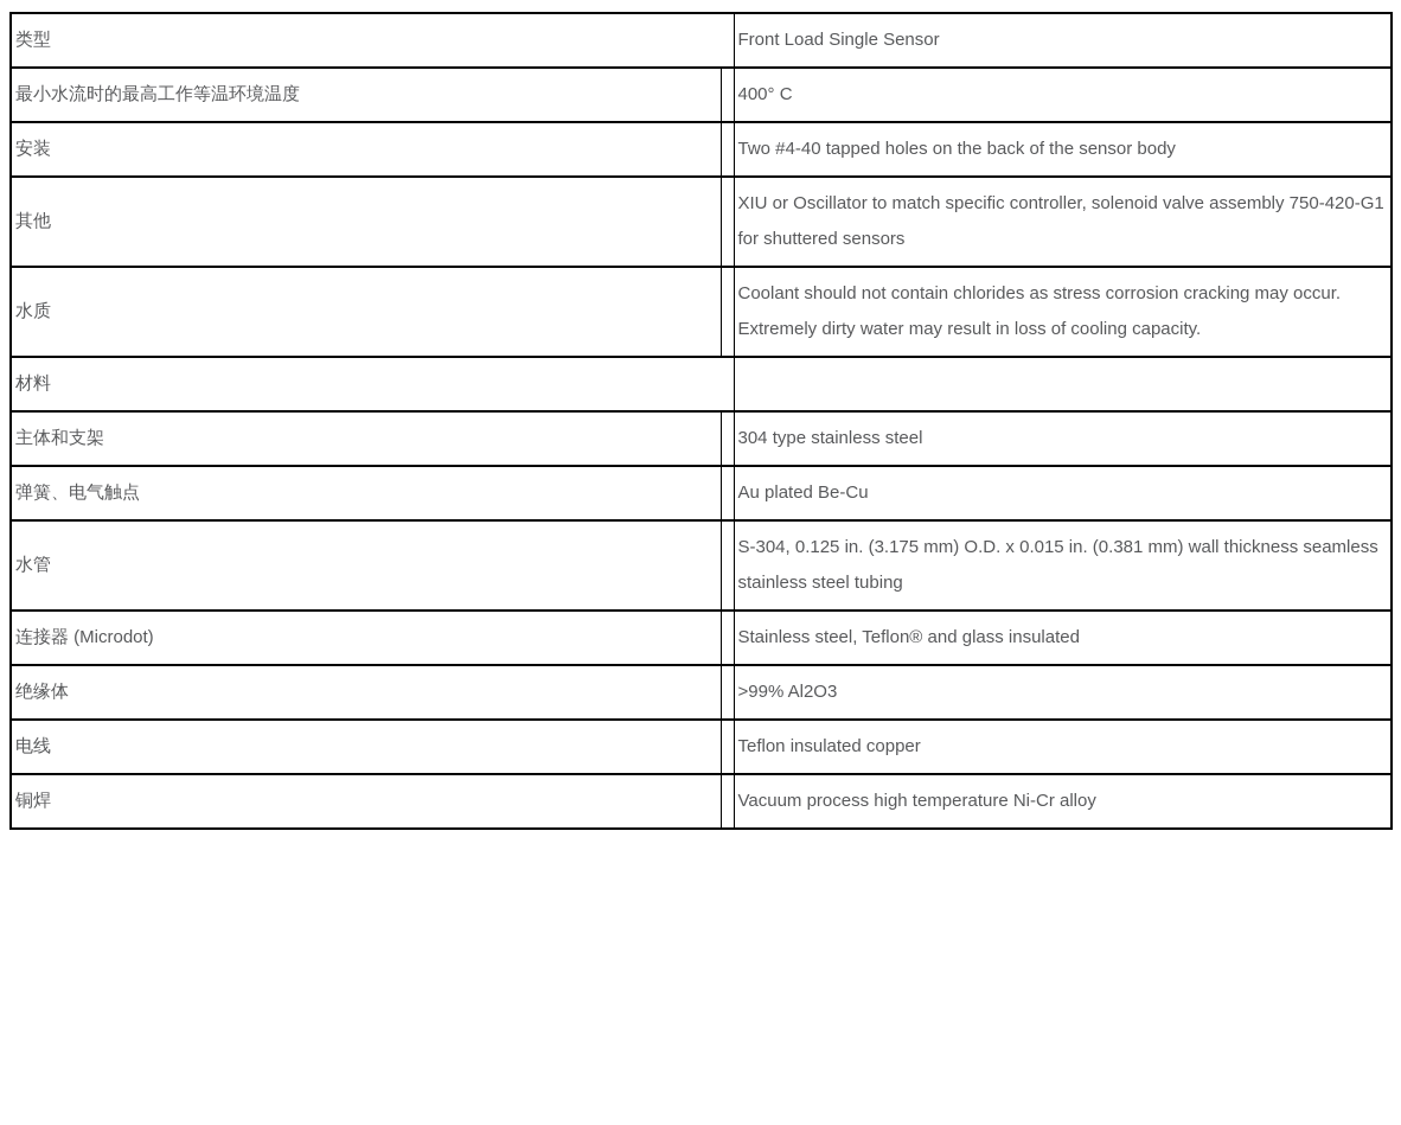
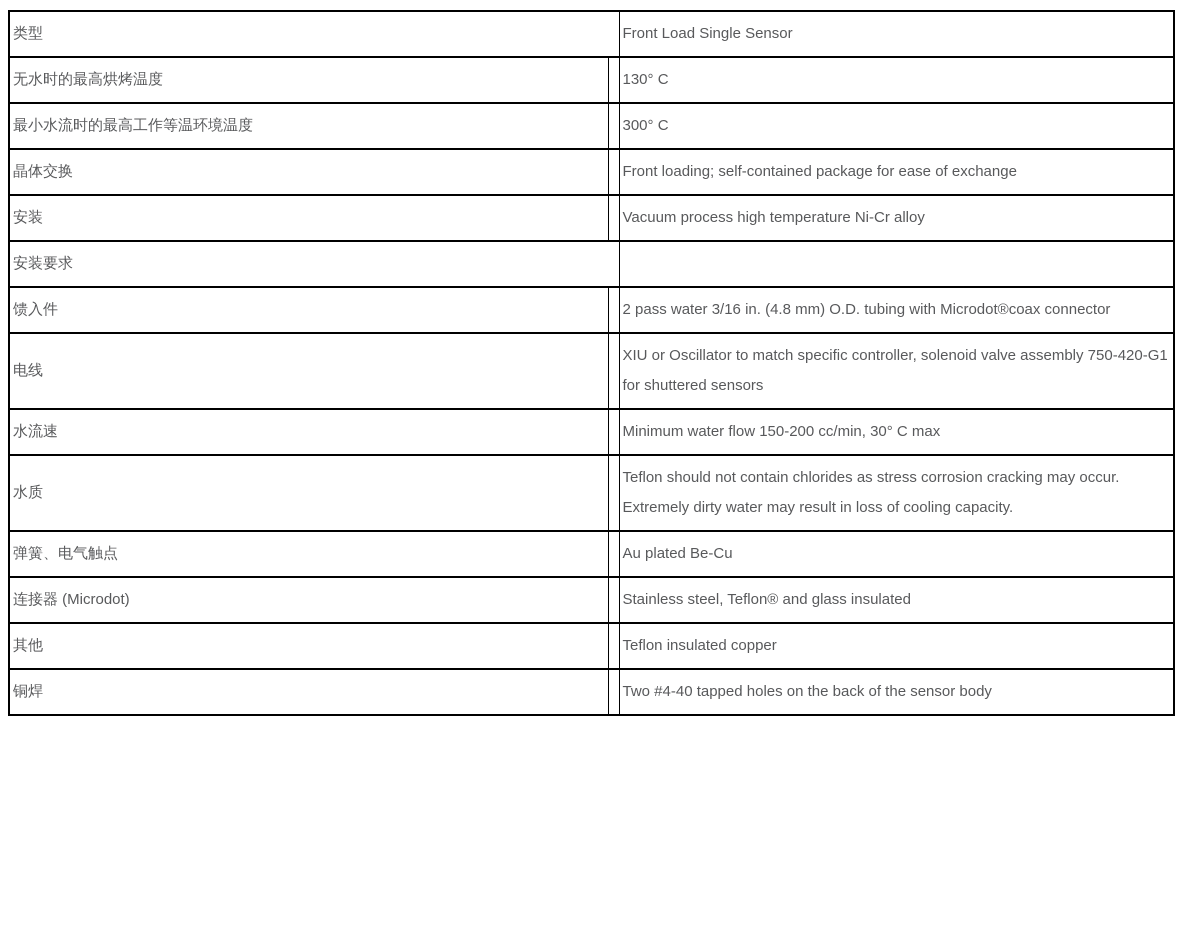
  类型	Front Load Single Sensor
+ 无水时的最高烘烤温度		130° C
- 最小水流时的最高工作等温环境温度		400° C
+ 最小水流时的最高工作等温环境温度		300° C
+ 晶体交换		Front loading; self-contained package for ease of exchange
- 安装		Two #4-40 tapped holes on the back of the sensor body
+ 安装		Vacuum process high temperature Ni-Cr alloy
+ 安装要求
+ 馈入件		2 pass water 3/16 in. (4.8 mm) O.D. tubing with Microdot®coax connector
- 其他		XIU or Oscillator to match specific controller, solenoid valve assembly 750-420-G1 for shuttered sensors
+ 电线		XIU or Oscillator to match specific controller, solenoid valve assembly 750-420-G1 for shuttered sensors
+ 水流速		Minimum water flow 150-200 cc/min, 30° C max
- 水质		Coolant should not contain chlorides as stress corrosion cracking may occur. Extremely dirty water may result in loss of cooling capacity.
+ 水质		Teflon should not contain chlorides as stress corrosion cracking may occur. Extremely dirty water may result in loss of cooling capacity.
- 材料
- 主体和支架		304 type stainless steel
  弹簧、电气触点		Au plated Be-Cu
- 水管		S-304, 0.125 in. (3.175 mm) O.D. x 0.015 in. (0.381 mm) wall thickness seamless stainless steel tubing
  连接器 (Microdot)		Stainless steel, Teflon® and glass insulated
- 绝缘体		>99% Al2O3
- 电线		Teflon insulated copper
+ 其他		Teflon insulated copper
- 铜焊		Vacuum process high temperature Ni-Cr alloy
+ 铜焊		Two #4-40 tapped holes on the back of the sensor body
